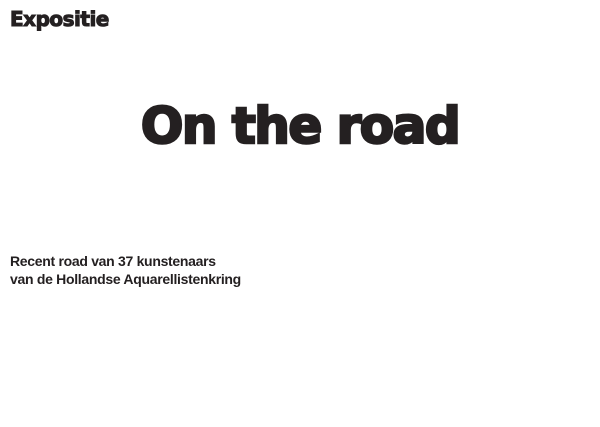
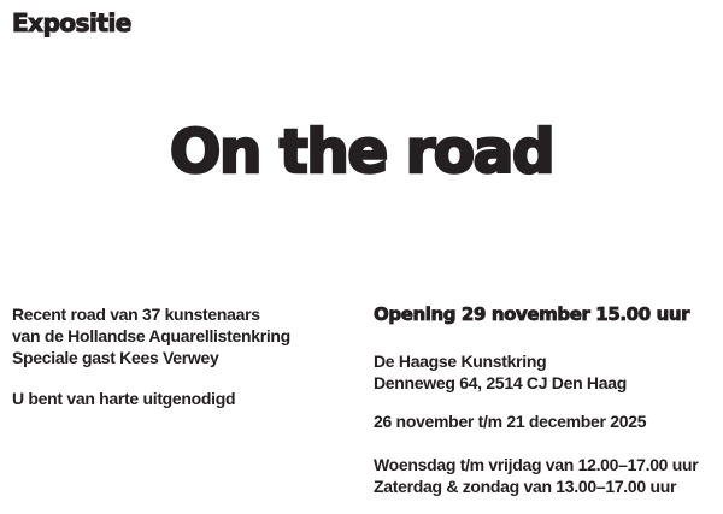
  Expositie
  On the road
  Recent road van 37 kunstenaars
  van de Hollandse Aquarellistenkring
+ Speciale gast Kees Verwey
+ U bent van harte uitgenodigd
+ Opening 29 november 15.00 uur
+ De Haagse Kunstkring
+ Denneweg 64, 2514 CJ Den Haag
+ 26 november t/m 21 december 2025
+ Woensdag t/m vrijdag van 12.00–17.00 uur
+ Zaterdag & zondag van 13.00–17.00 uur
